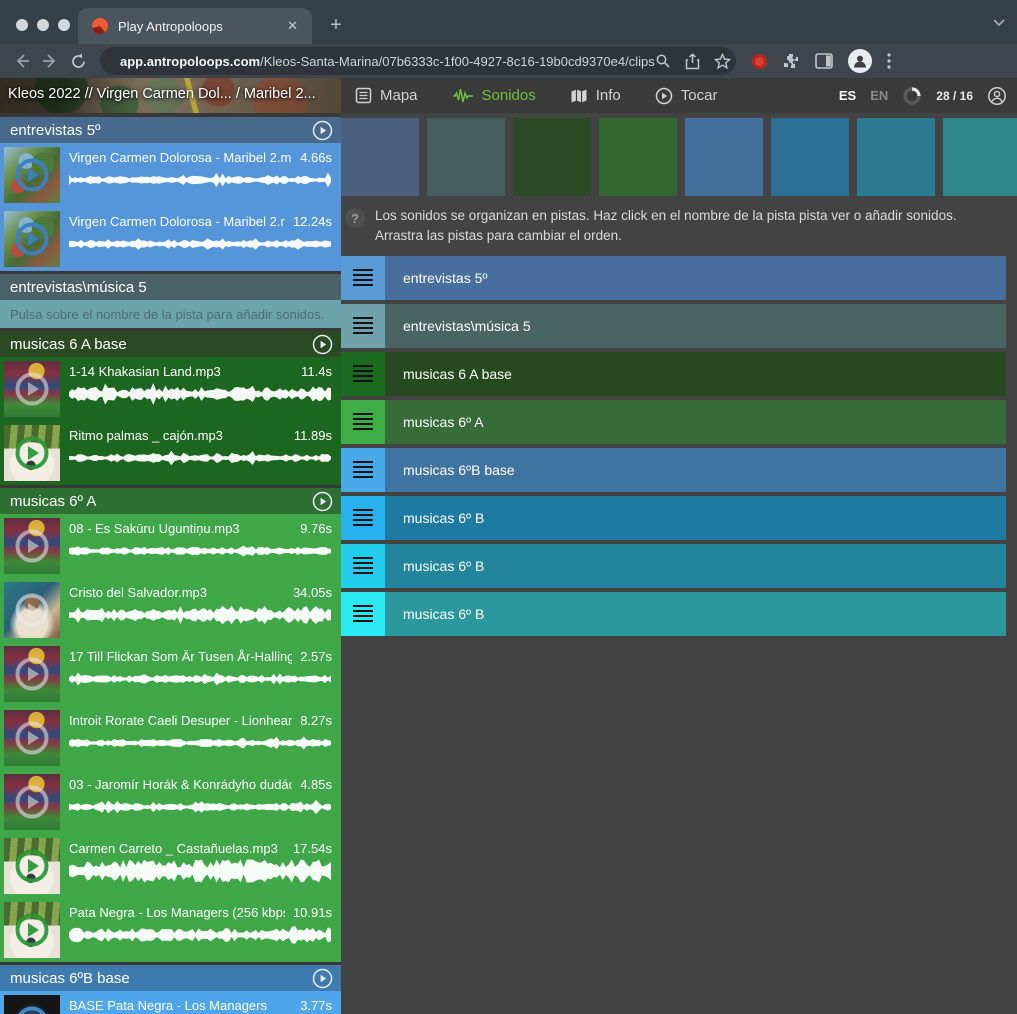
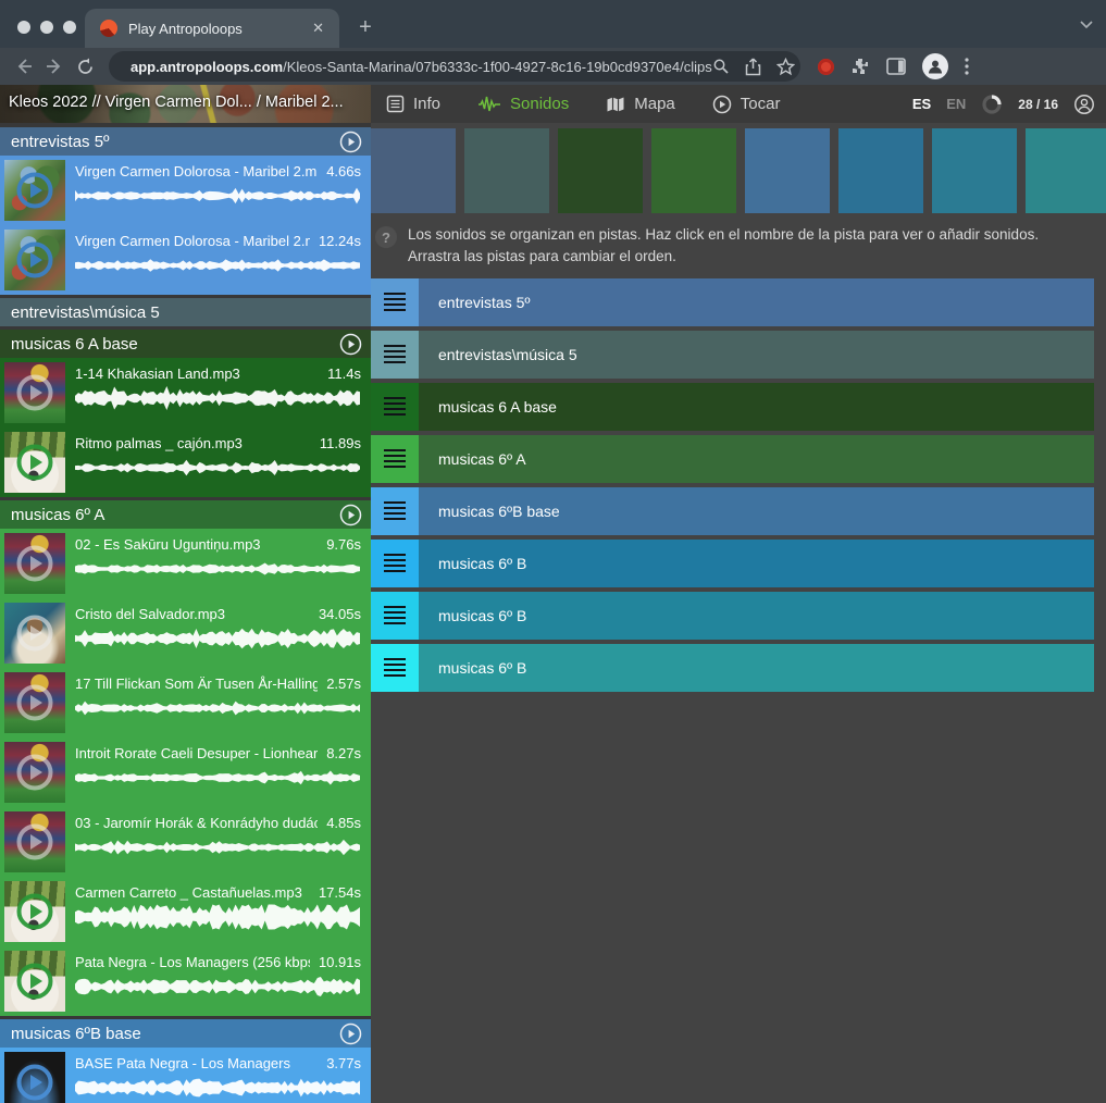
  Play Antropoloops
  ✕
  +
  app.antropoloops.com
  /Kleos-Santa-Marina/07b6333c-1f00-4927-8c16-19b0cd9370e4/clips
  Kleos 2022 // Virgen Carmen Dol... / Maribel 2...
- Mapa
+ Info
  Sonidos
- Info
+ Mapa
  Tocar
  ES
  EN
  28 / 16
  entrevistas 5º
  Virgen Carmen Dolorosa - Maribel 2.m
  4.66s
  Virgen Carmen Dolorosa - Maribel 2.
  12.24s
  entrevistas\música 5
- Pulsa sobre el nombre de la pista para añadir sonidos.
  musicas 6 A base
  1-14 Khakasian Land.mp3
  11.4s
  Ritmo palmas _ cajón.mp3
  11.89s
  musicas 6º A
- 08 - Es Sakūru Uguntiņu.mp3
+ 02 - Es Sakūru Uguntiņu.mp3
  9.76s
  Cristo del Salvador.mp3
  34.05s
  17 Till Flickan Som Är Tusen År-Halling
  2.57s
  Introit Rorate Caeli Desuper - Lionhear
  8.27s
  03 - Jaromír Horák & Konrádyho dudác
  4.85s
  Carmen Carreto _ Castañuelas.mp3
  17.54s
  Pata Negra - Los Managers (256 kbp
  10.91s
  musicas 6ºB base
  BASE Pata Negra - Los Managers
  3.77s
  ?
- Los sonidos se organizan en pistas. Haz click en el nombre de la pista pista ver o añadir sonidos. Arrastra las pistas para cambiar el orden.
+ Los sonidos se organizan en pistas. Haz click en el nombre de la pista para ver o añadir sonidos. Arrastra las pistas para cambiar el orden.
  entrevistas 5º
  entrevistas\música 5
  musicas 6 A base
  musicas 6º A
  musicas 6ºB base
  musicas 6º B
  musicas 6º B
  musicas 6º B
